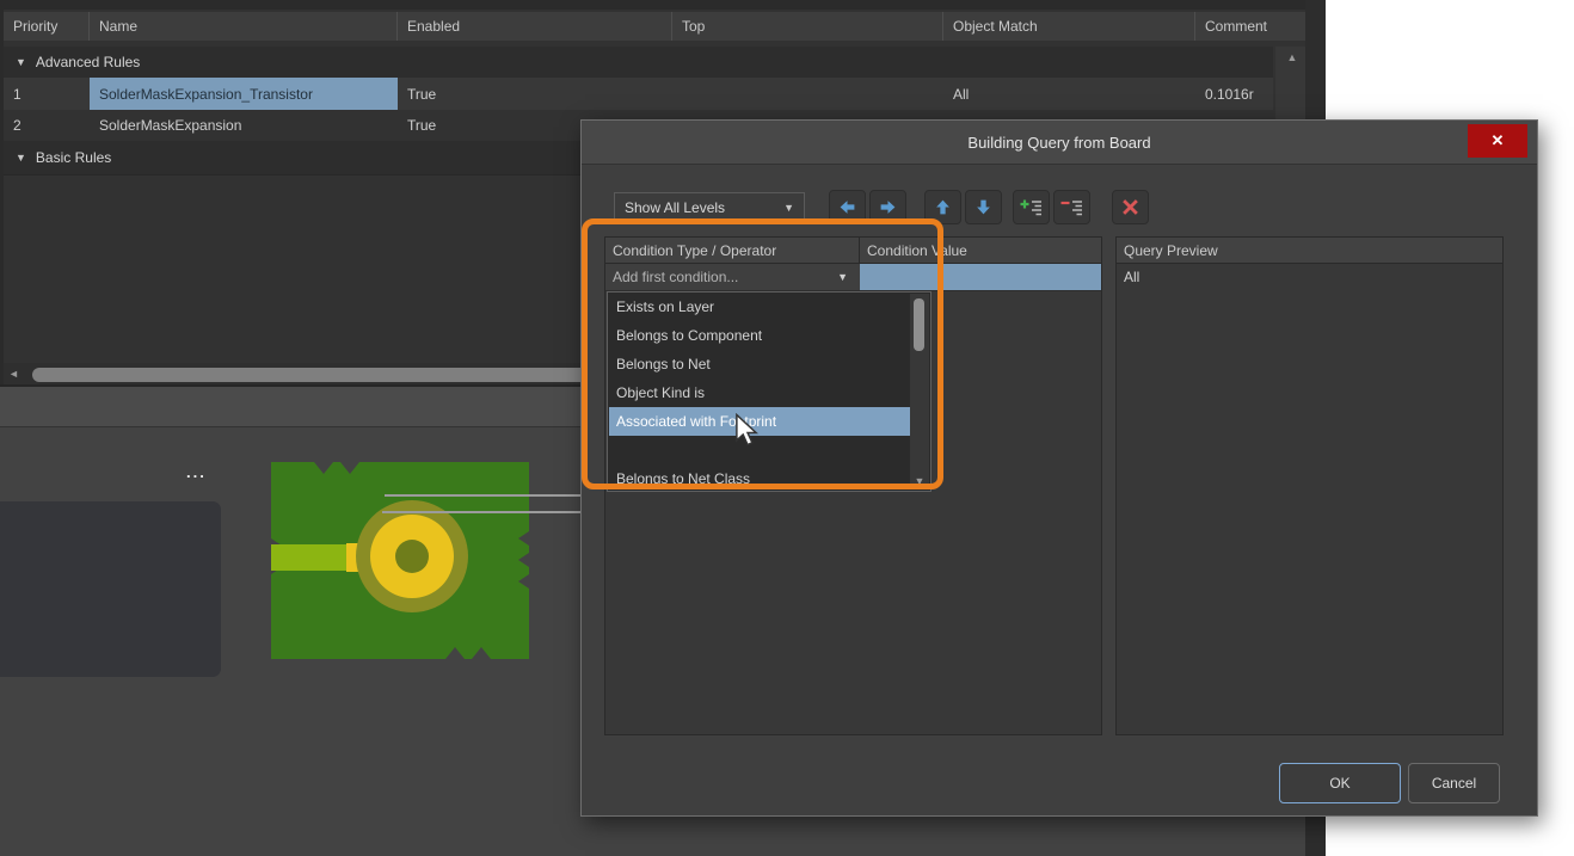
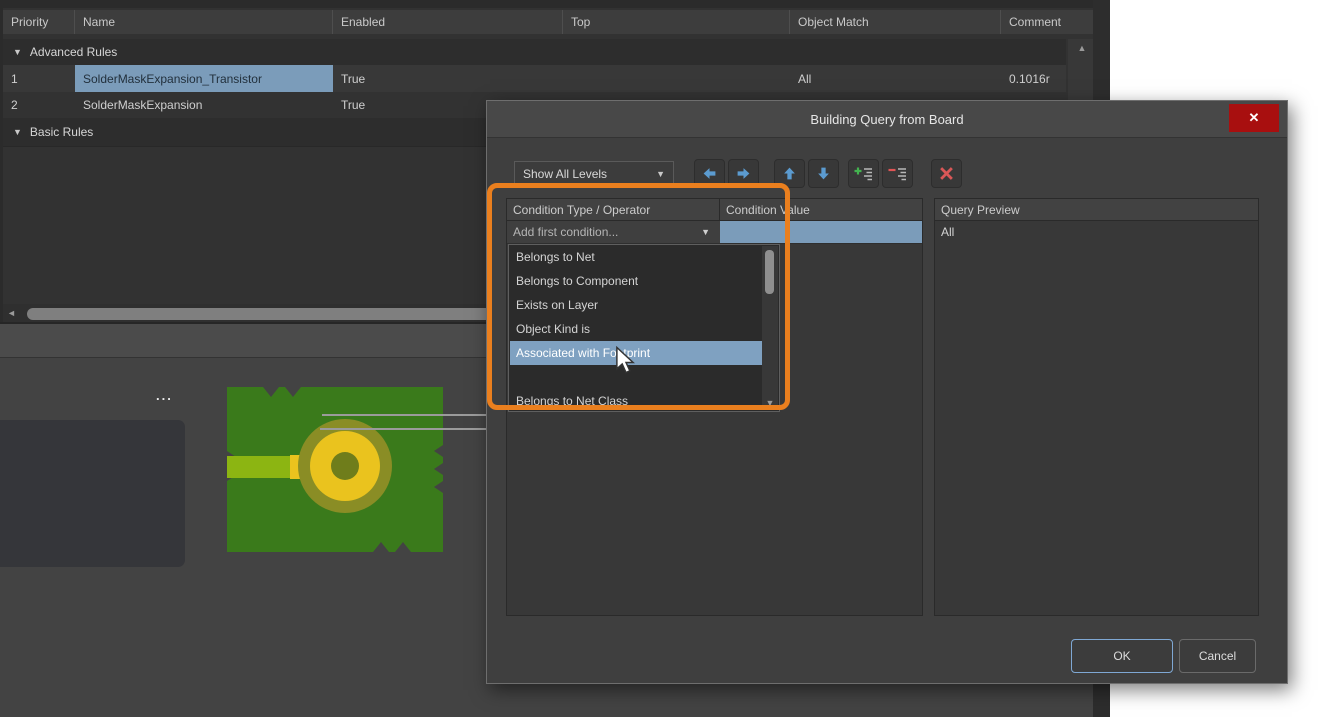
  Priority
  Name
  Enabled
  Top
  Object Match
  Comment
  ▼
  Advanced Rules
  1
  SolderMaskExpansion_Transistor
  True
  All
  0.1016r
  2
  SolderMaskExpansion
  True
  ▼
  Basic Rules
  ▲
  ◄
  ...
  Building Query from Board
  ✕
  Show All Levels
  ▼
  Condition Type / Operator
  Condition Value
  Add first condition...
  ▼
- Exists on Layer
+ Belongs to Net
  Belongs to Component
- Belongs to Net
+ Exists on Layer
  Object Kind is
  Associated with Fotprint
  Belongs to Net Class
  ▼
  Query Preview
  All
  OK
  Cancel
